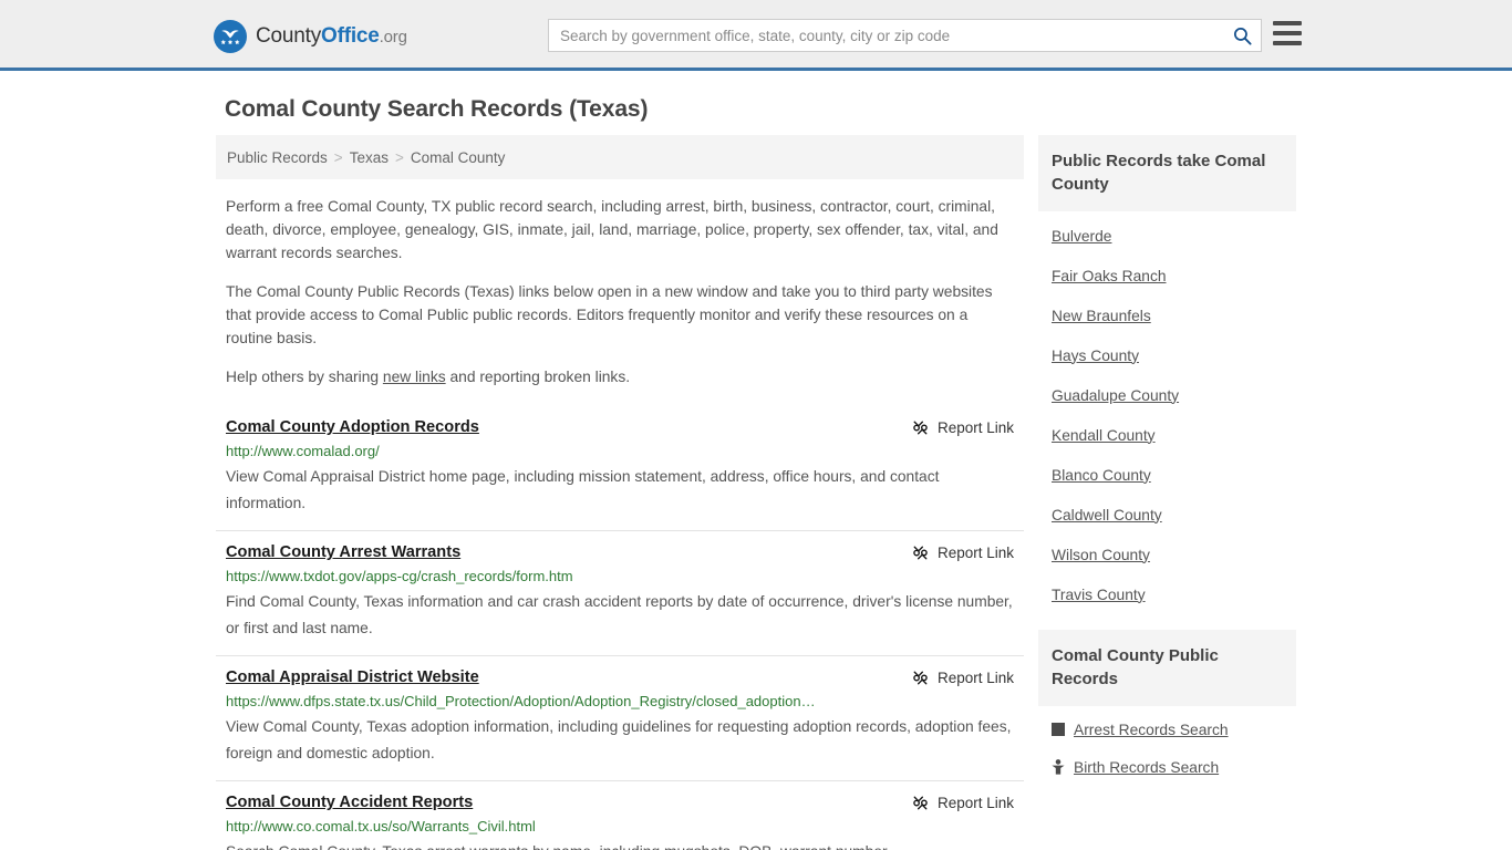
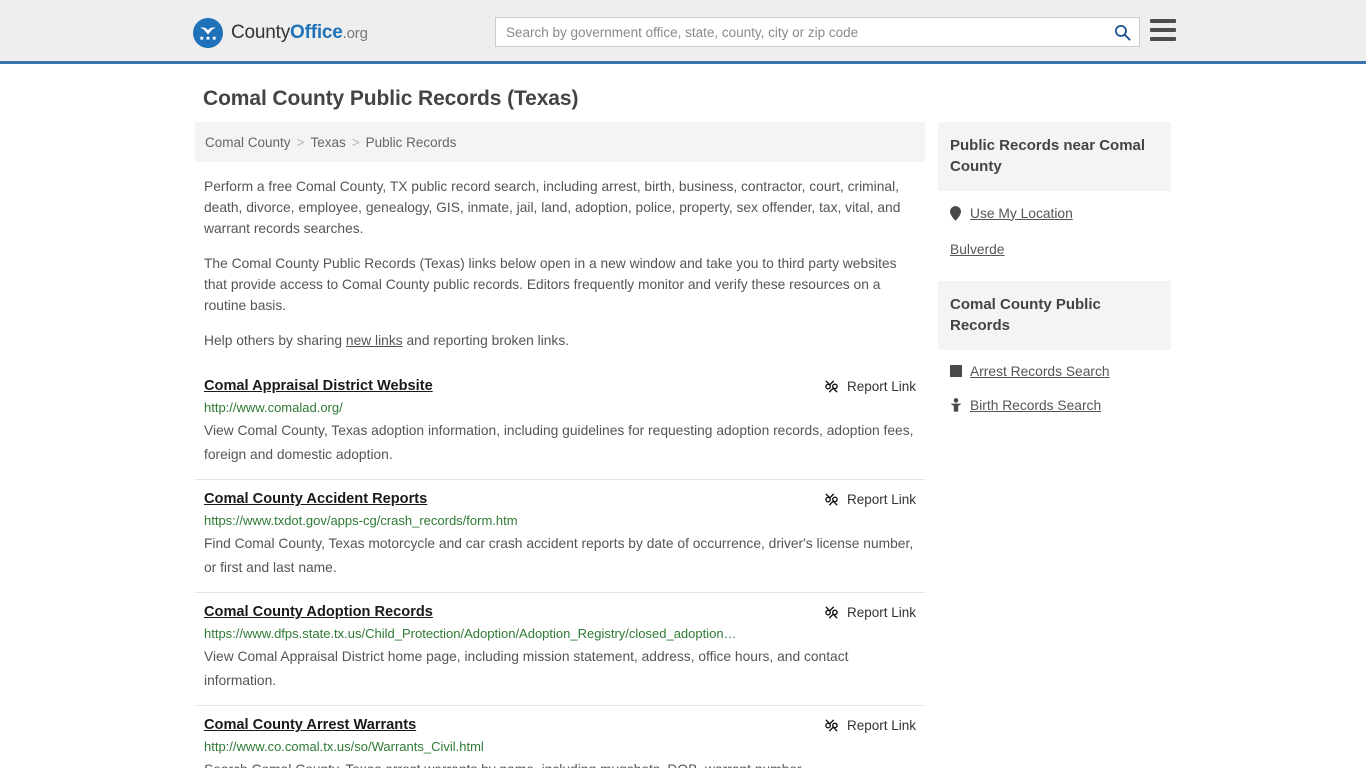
  CountyOffice.org
  Search by government office, state, county, city or zip code
- Comal County Search Records (Texas)
+ Comal County Public Records (Texas)
- Public Records
+ Comal County
  >
  Texas
  >
- Comal County
+ Public Records
- Perform a free Comal County, TX public record search, including arrest, birth, business, contractor, court, criminal, death, divorce, employee, genealogy, GIS, inmate, jail, land, marriage, police, property, sex offender, tax, vital, and warrant records searches.
+ Perform a free Comal County, TX public record search, including arrest, birth, business, contractor, court, criminal, death, divorce, employee, genealogy, GIS, inmate, jail, land, adoption, police, property, sex offender, tax, vital, and warrant records searches.
- The Comal County Public Records (Texas) links below open in a new window and take you to third party websites that provide access to Comal Public public records. Editors frequently monitor and verify these resources on a routine basis.
+ The Comal County Public Records (Texas) links below open in a new window and take you to third party websites that provide access to Comal County public records. Editors frequently monitor and verify these resources on a routine basis.
  Help others by sharing new links and reporting broken links.
- Comal County Adoption Records
+ Comal Appraisal District Website
  Report Link
  http://www.comalad.org/
- View Comal Appraisal District home page, including mission statement, address, office hours, and contact information.
+ View Comal County, Texas adoption information, including guidelines for requesting adoption records, adoption fees, foreign and domestic adoption.
- Comal County Arrest Warrants
+ Comal County Accident Reports
  Report Link
  https://www.txdot.gov/apps-cg/crash_records/form.htm
- Find Comal County, Texas information and car crash accident reports by date of occurrence, driver's license number, or first and last name.
+ Find Comal County, Texas motorcycle and car crash accident reports by date of occurrence, driver's license number, or first and last name.
- Comal Appraisal District Website
+ Comal County Adoption Records
  Report Link
  https://www.dfps.state.tx.us/Child_Protection/Adoption/Adoption_Registry/closed_adoption…
- View Comal County, Texas adoption information, including guidelines for requesting adoption records, adoption fees, foreign and domestic adoption.
+ View Comal Appraisal District home page, including mission statement, address, office hours, and contact information.
- Comal County Accident Reports
+ Comal County Arrest Warrants
  Report Link
  http://www.co.comal.tx.us/so/Warrants_Civil.html
- Public Records take Comal County
+ Public Records near Comal County
+ Use My Location
  Bulverde
- Fair Oaks Ranch
- New Braunfels
- Hays County
- Guadalupe County
- Kendall County
- Blanco County
- Caldwell County
- Wilson County
- Travis County
  Comal County Public Records
  Arrest Records Search
  Birth Records Search
